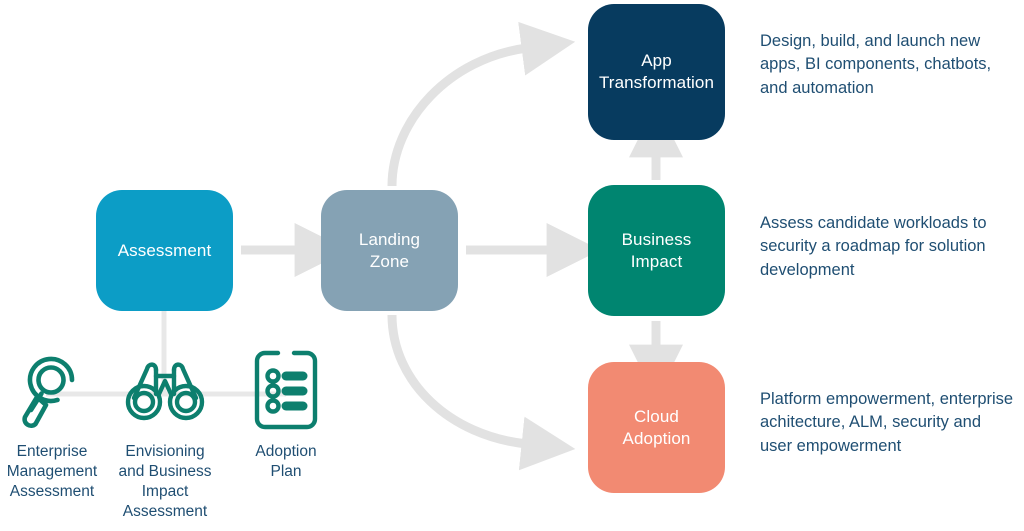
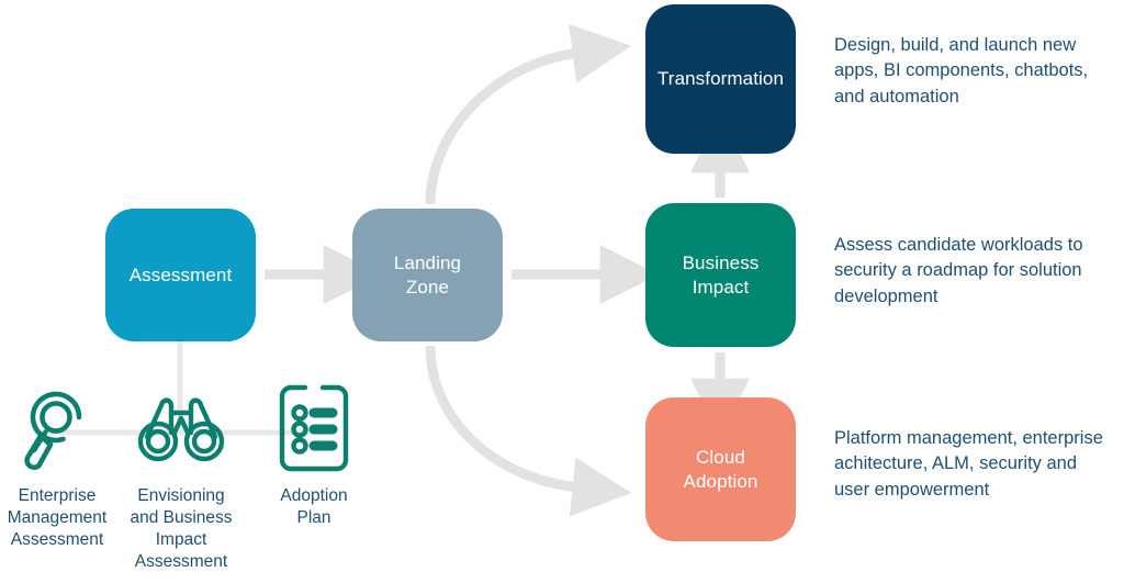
  Assessment
  Landing
  Zone
- App
  Transformation
  Business
  Impact
  Cloud
  Adoption
  Design, build, and launch new apps, BI components, chatbots, and automation
  Assess candidate workloads to security a roadmap for solution development
- Platform empowerment, enterprise achitecture, ALM, security and user empowerment
+ Platform management, enterprise achitecture, ALM, security and user empowerment
  Enterprise
  Management
  Assessment
  Envisioning
  and Business
  Impact
  Assessment
  Adoption
  Plan
